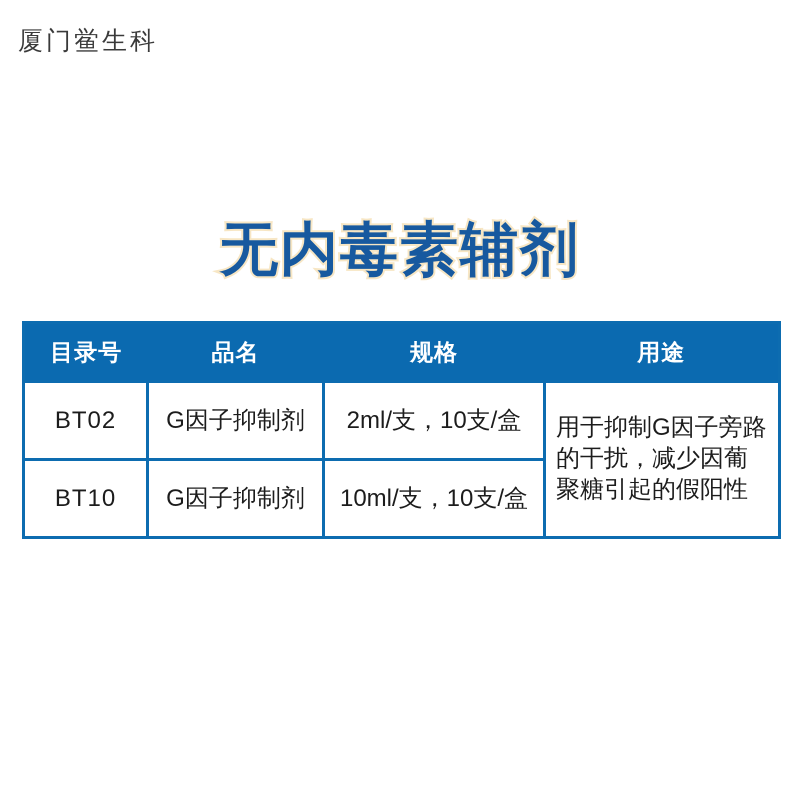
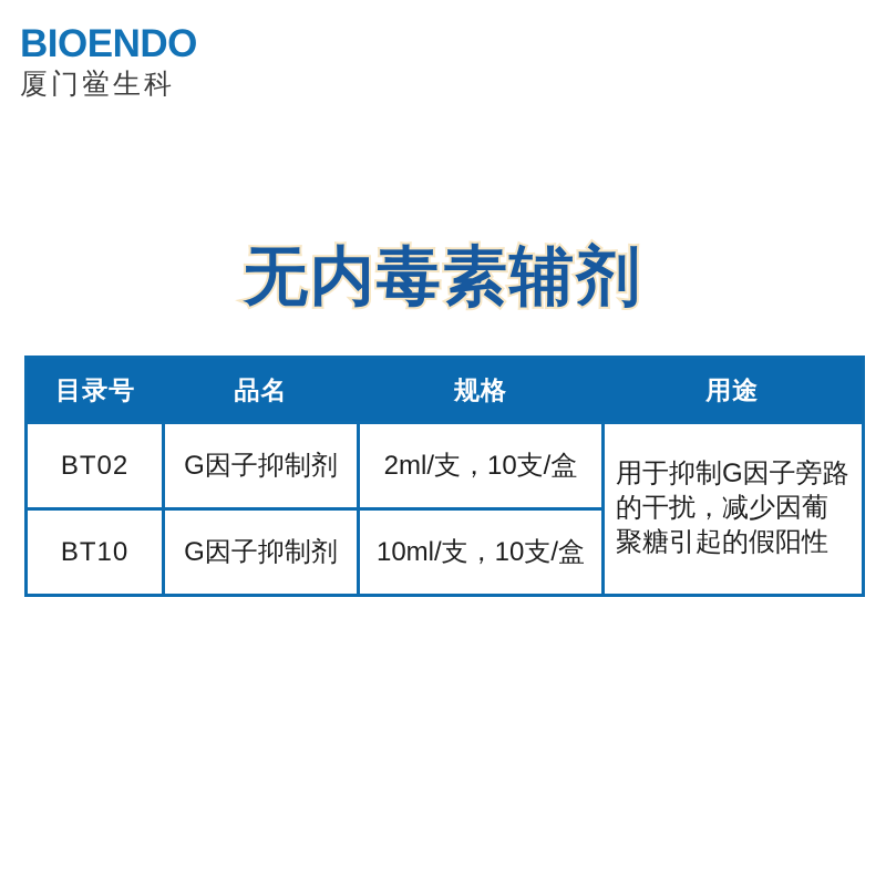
+ BIOENDO
  厦门鲎生科
  无内毒素辅剂
  目录号	品名	规格	用途
  BT02	G因子抑制剂	2ml/支，10支/盒	用于抑制G因子旁路的干扰，减少因葡聚糖引起的假阳性
  BT10	G因子抑制剂	10ml/支，10支/盒
